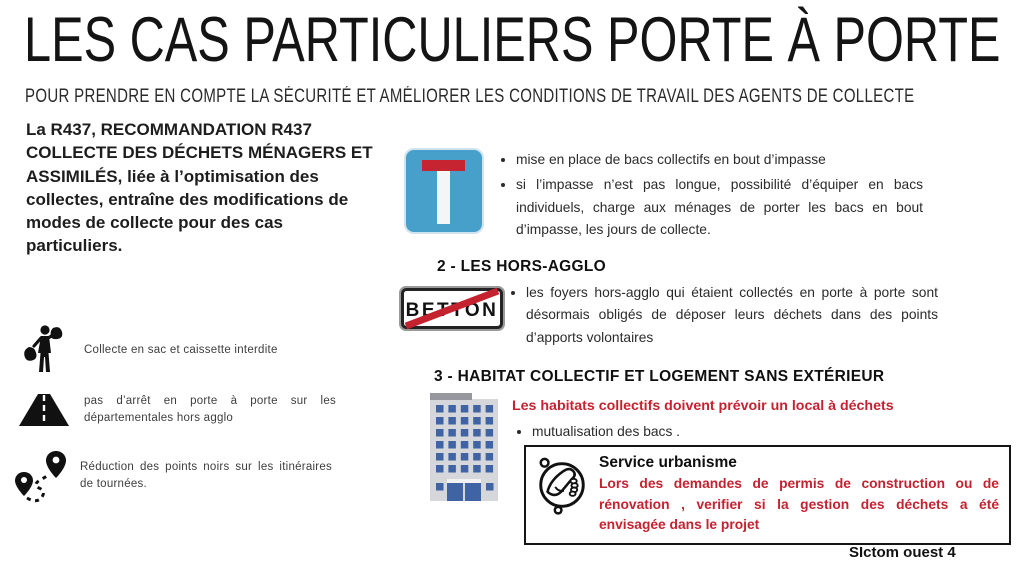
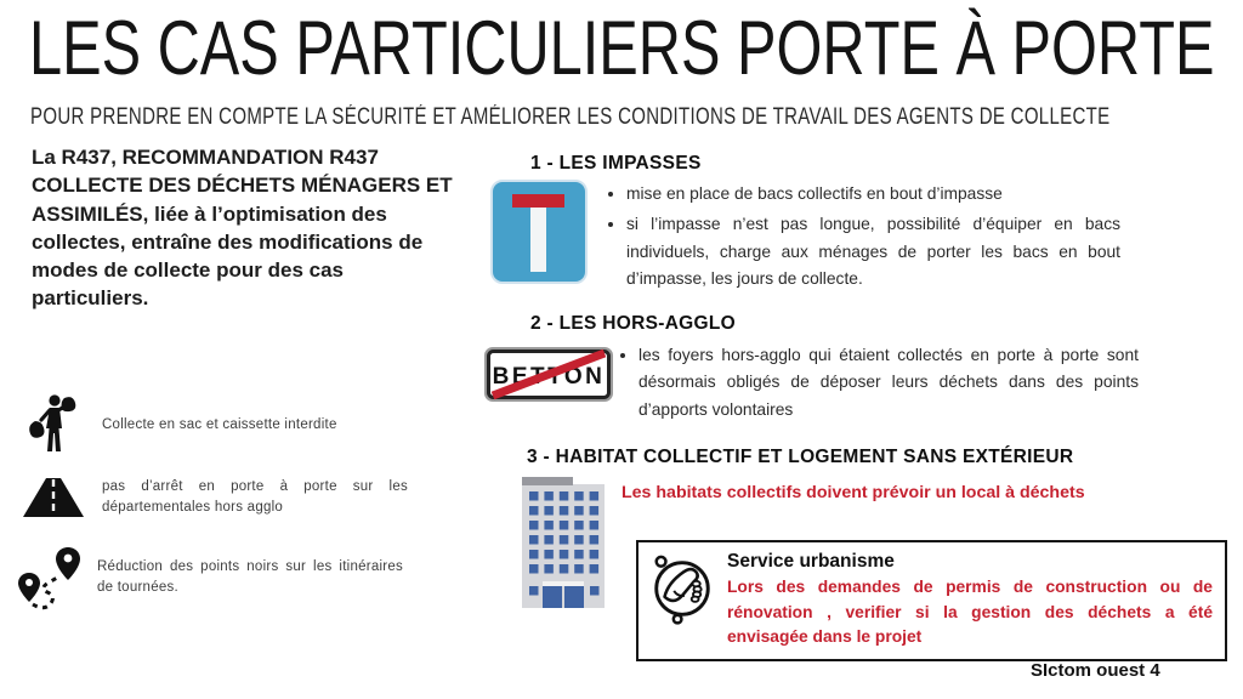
  LES CAS PARTICULIERS PORTE À PORTE
  POUR PRENDRE EN COMPTE LA SÉCURITÉ ET AMÉLIORER LES CONDITIONS DE TRAVAIL DES AGENTS DE COLLECTE
  La R437, RECOMMANDATION R437 COLLECTE DES DÉCHETS MÉNAGERS ET ASSIMILÉS, liée à l’optimisation des collectes, entraîne des modifications de modes de collecte pour des cas particuliers.
  Collecte en sac et caissette interdite
  pas d’arrêt en porte à porte sur les départementales hors agglo
  Réduction des points noirs sur les itinéraires de tournées.
+ 1 - LES IMPASSES
  mise en place de bacs collectifs en bout d’impasse
  si l’impasse n’est pas longue, possibilité d’équiper en bacs individuels, charge aux ménages de porter les bacs en bout d’impasse, les jours de collecte.
  2 - LES HORS-AGGLO
  BETON
  les foyers hors-agglo qui étaient collectés en porte à porte sont désormais obligés de déposer leurs déchets dans des points d’apports volontaires
  3 - HABITAT COLLECTIF ET LOGEMENT SANS EXTÉRIEUR
  Les habitats collectifs doivent prévoir un local à déchets
- mutualisation des bacs .
  Service urbanisme
  Lors des demandes de permis de construction ou de rénovation , verifier si la gestion des déchets a été envisagée dans le projet
  SIctom ouest 4
